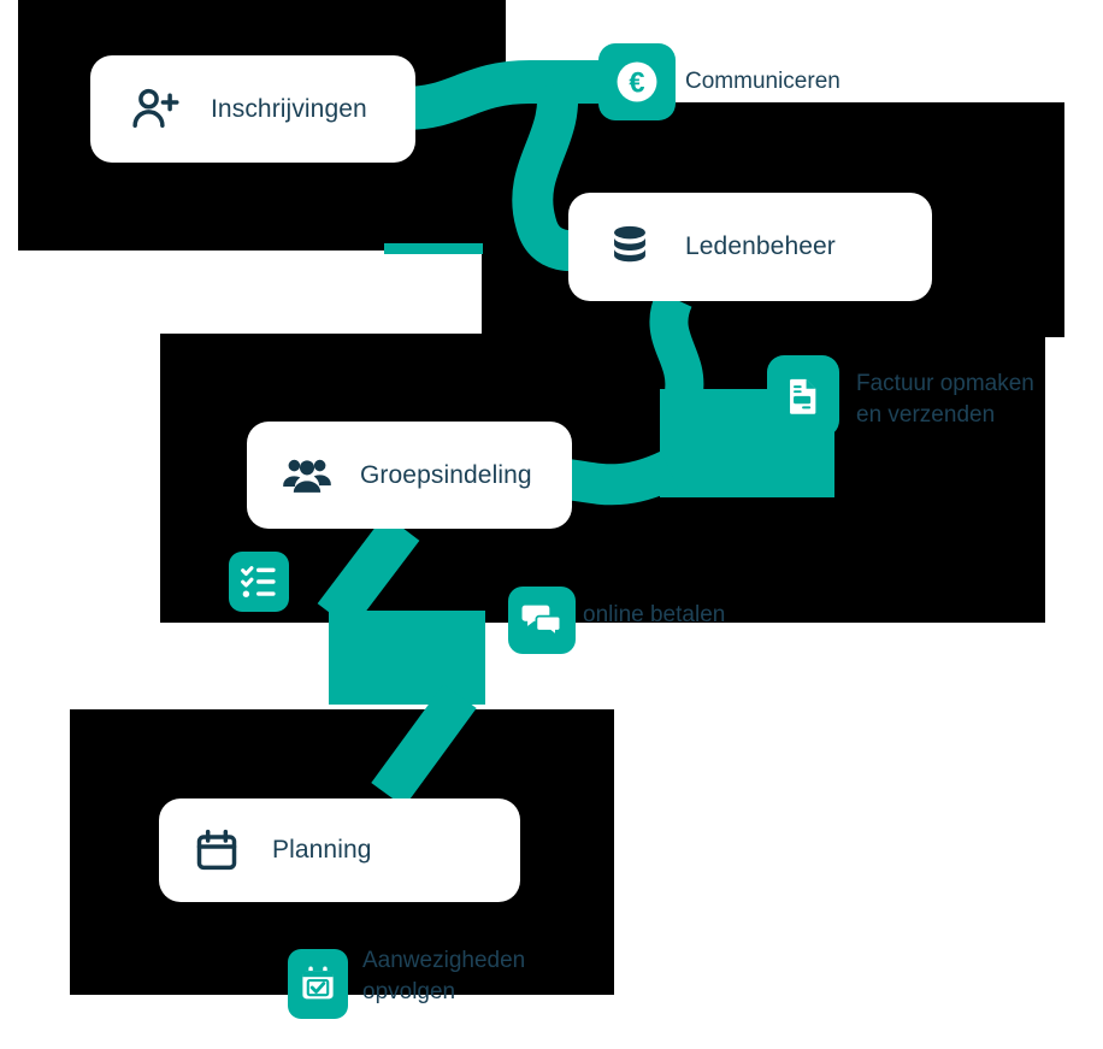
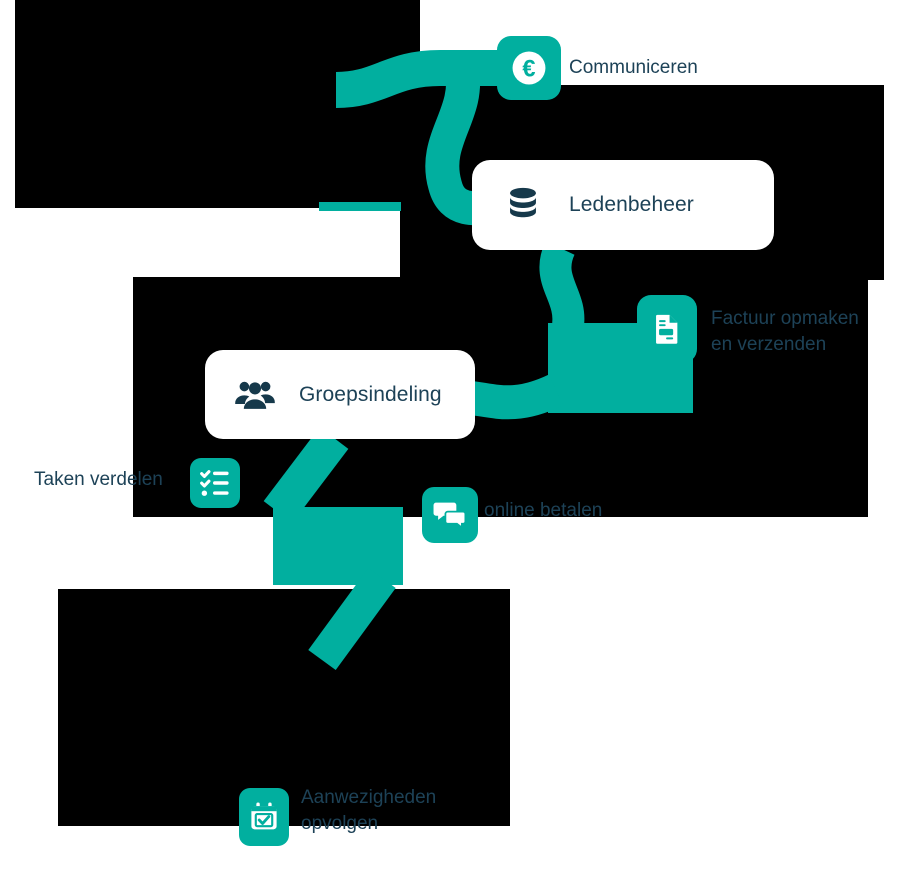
- Inschrijvingen
  Ledenbeheer
  Groepsindeling
- Planning
  €
  Communiceren
  Factuur opmaken
  en verzenden
+ Taken verdelen
  online betalen
  Aanwezigheden
  opvolgen
